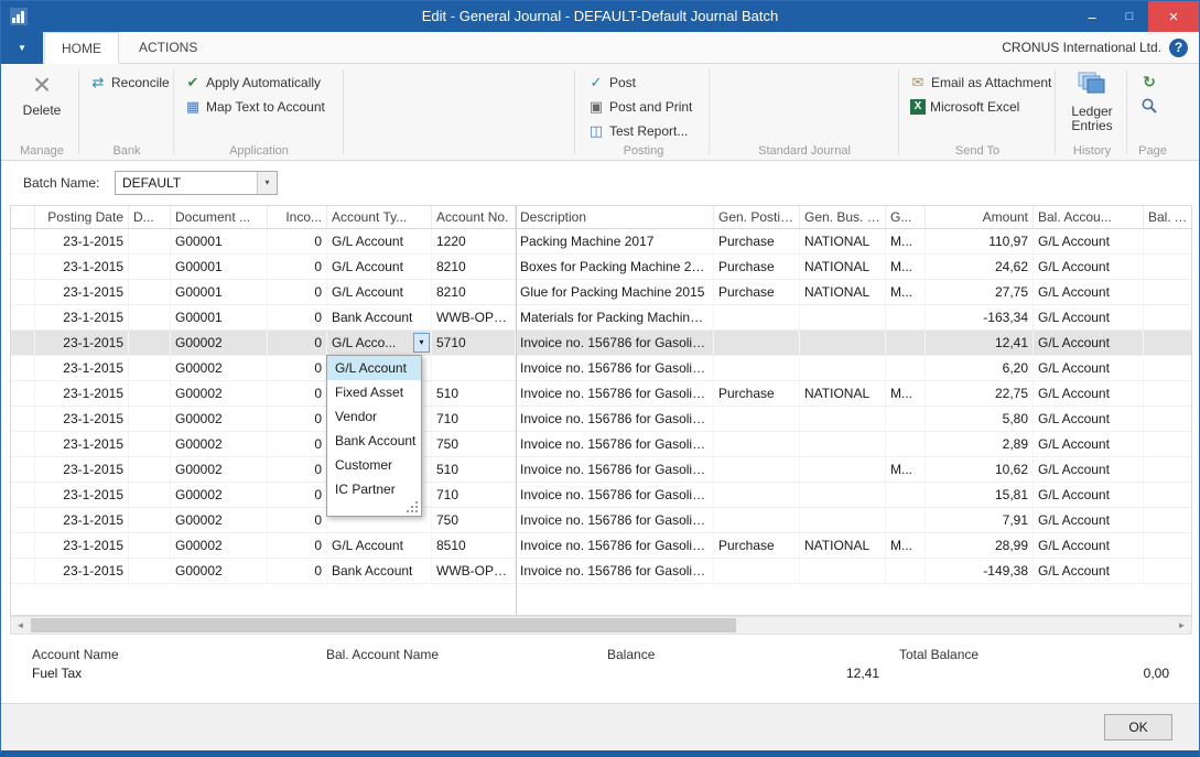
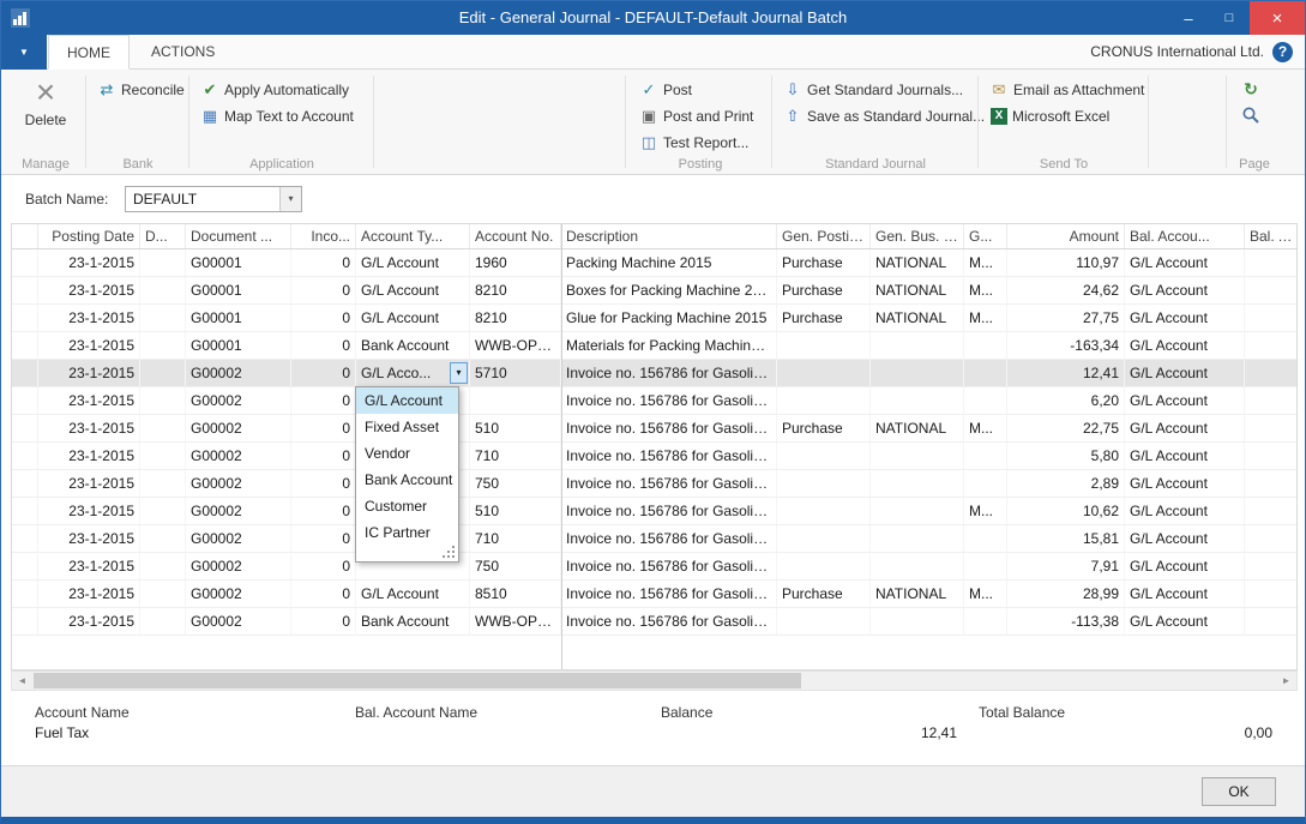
  Edit - General Journal - DEFAULT-Default Journal Batch
  –
  □
  ×
  ▼
  HOME
  ACTIONS
  CRONUS International Ltd.
  ?
  ×
  Delete
  Manage
  ⇄
  Reconcile
  Bank
  ✔
  Apply Automatically
  ▦
  Map Text to Account
  Application
  ✓
  Post
  ▣
  Post and Print
  ◫
  Test Report...
  Posting
+ ⇩
+ Get Standard Journals...
+ ⇧
+ Save as Standard Journal...
  Standard Journal
  ✉
  Email as Attachment
  X
  Microsoft Excel
  Send To
- Ledger Entries
- History
  ↻
  Page
  Batch Name:
  DEFAULT
  ▾
  Posting Date
  D...
  Document ...
  Inco...
  Account Ty...
  Account No.
  Description
  Gen. Postin...
  Gen. Bus. P...
  G...
  Amount
  Bal. Accou...
  Bal. A..
  23-1-2015
  G00001
  0
  G/L Account
- 1220
+ 1960
- Packing Machine 2017
+ Packing Machine 2015
  Purchase
  NATIONAL
  M...
  110,97
  G/L Account
  23-1-2015
  G00001
  0
  G/L Account
  8210
  Boxes for Packing Machine 2015
  Purchase
  NATIONAL
  M...
  24,62
  G/L Account
  23-1-2015
  G00001
  0
  G/L Account
  8210
  Glue for Packing Machine 2015
  Purchase
  NATIONAL
  M...
  27,75
  G/L Account
  23-1-2015
  G00001
  0
  Bank Account
  WWB-OPER.
  Materials for Packing Machine 2..
  -163,34
  G/L Account
  23-1-2015
  G00002
  0
  G/L Acco...
  ▾
  5710
  Invoice no. 156786 for Gasoline
  12,41
  G/L Account
  23-1-2015
  G00002
  0
  Invoice no. 156786 for Gasoline
  6,20
  G/L Account
  23-1-2015
  G00002
  0
  510
  Invoice no. 156786 for Gasoline
  Purchase
  NATIONAL
  M...
  22,75
  G/L Account
  23-1-2015
  G00002
  0
  710
  Invoice no. 156786 for Gasoline
  5,80
  G/L Account
  23-1-2015
  G00002
  0
  750
  Invoice no. 156786 for Gasoline
  2,89
  G/L Account
  23-1-2015
  G00002
  0
  510
  Invoice no. 156786 for Gasoline
  M...
  10,62
  G/L Account
  23-1-2015
  G00002
  0
  710
  Invoice no. 156786 for Gasoline
  15,81
  G/L Account
  23-1-2015
  G00002
  0
  750
  Invoice no. 156786 for Gasoline
  7,91
  G/L Account
  23-1-2015
  G00002
  0
  G/L Account
  8510
  Invoice no. 156786 for Gasoline
  Purchase
  NATIONAL
  M...
  28,99
  G/L Account
  23-1-2015
  G00002
  0
  Bank Account
  WWB-OPER.
  Invoice no. 156786 for Gasoline
- -149,38
+ -113,38
  G/L Account
  G/L Account
  Fixed Asset
  Vendor
  Bank Account
  Customer
  IC Partner
  ◄
  ►
  Account Name
  Fuel Tax
  Bal. Account Name
  Balance
  12,41
  Total Balance
  0,00
  OK
